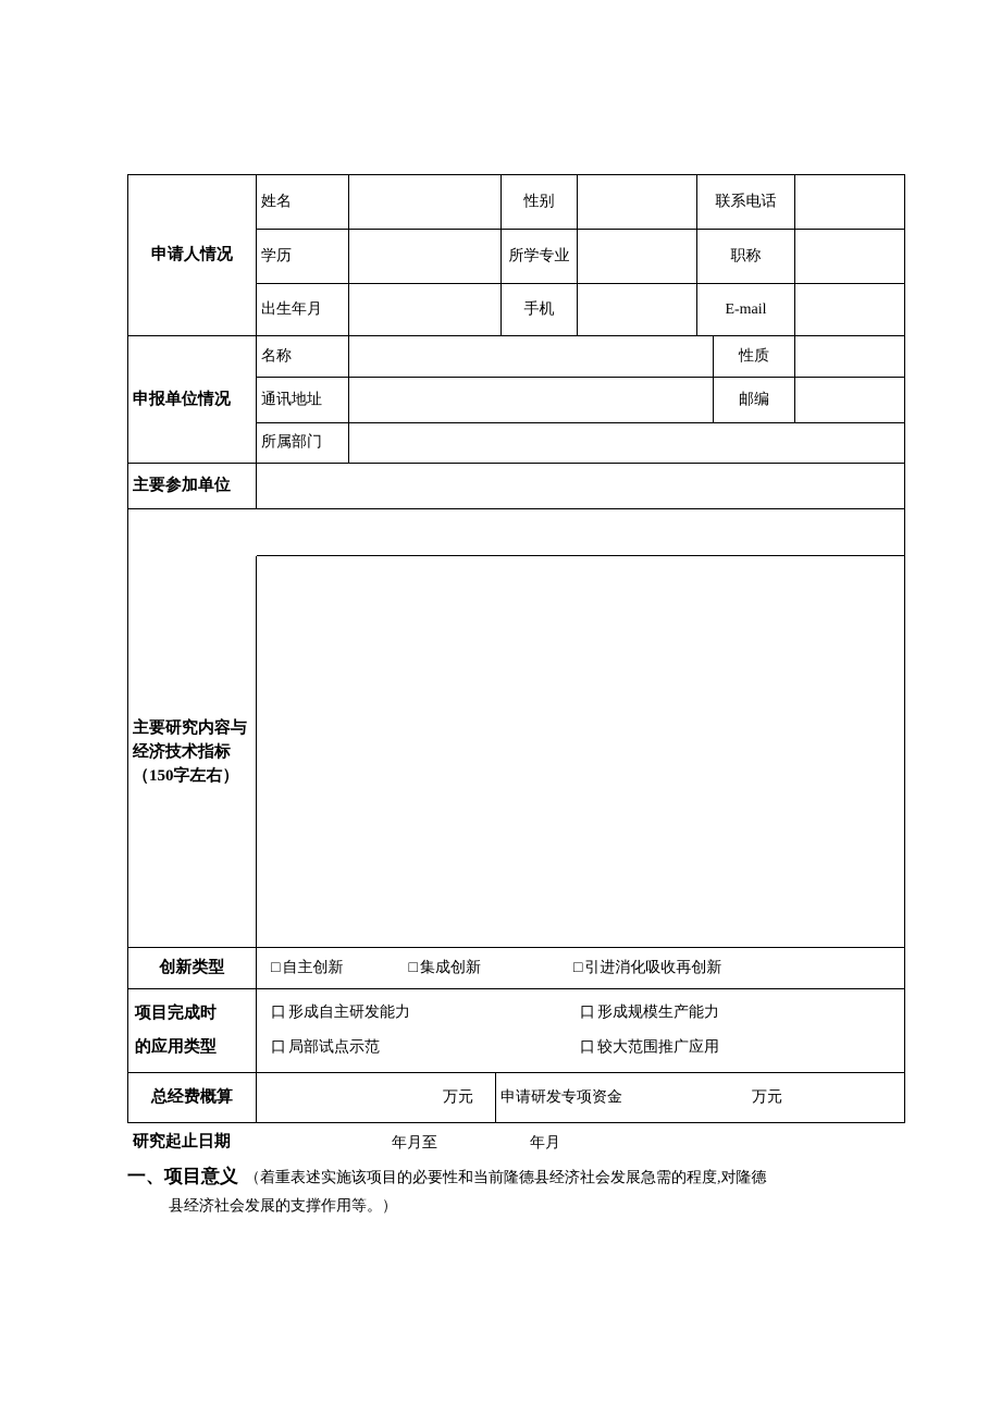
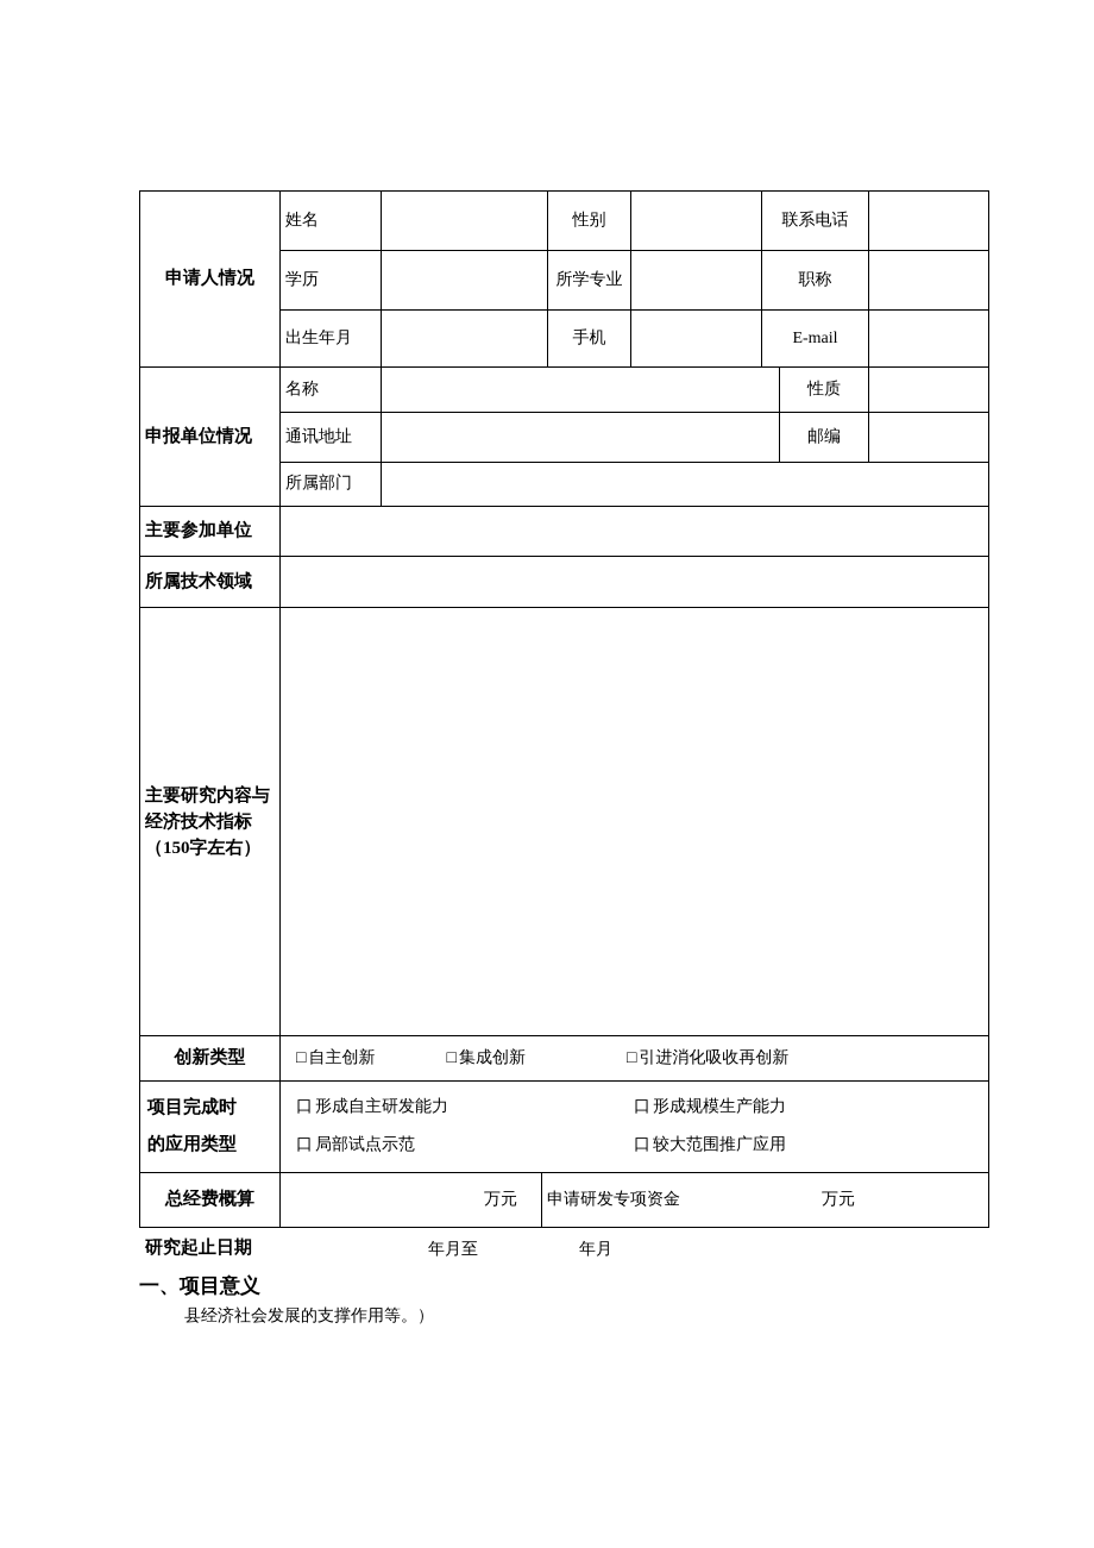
  申请人情况
  姓名
  性别
  联系电话
  学历
  所学专业
  职称
  出生年月
  手机
  E-mail
  申报单位情况
  名称
  性质
  通讯地址
  邮编
  所属部门
  主要参加单位
+ 所属技术领域
  主要研究内容与经济技术指标（150字左右）
  创新类型
  □
  自主创新
  □
  集成创新
  □
  引进消化吸收再创新
  项目完成时
  的应用类型
  口
  形成自主研发能力
  口
  形成规模生产能力
  口
  局部试点示范
  口
  较大范围推广应用
  总经费概算
  万元
  申请研发专项资金
  万元
  研究起止日期
  年月至
  年月
  一、项目意义
- （着重表述实施该项目的必要性和当前隆德县经济社会发展急需的程度,对隆德
  县经济社会发展的支撑作用等。）
